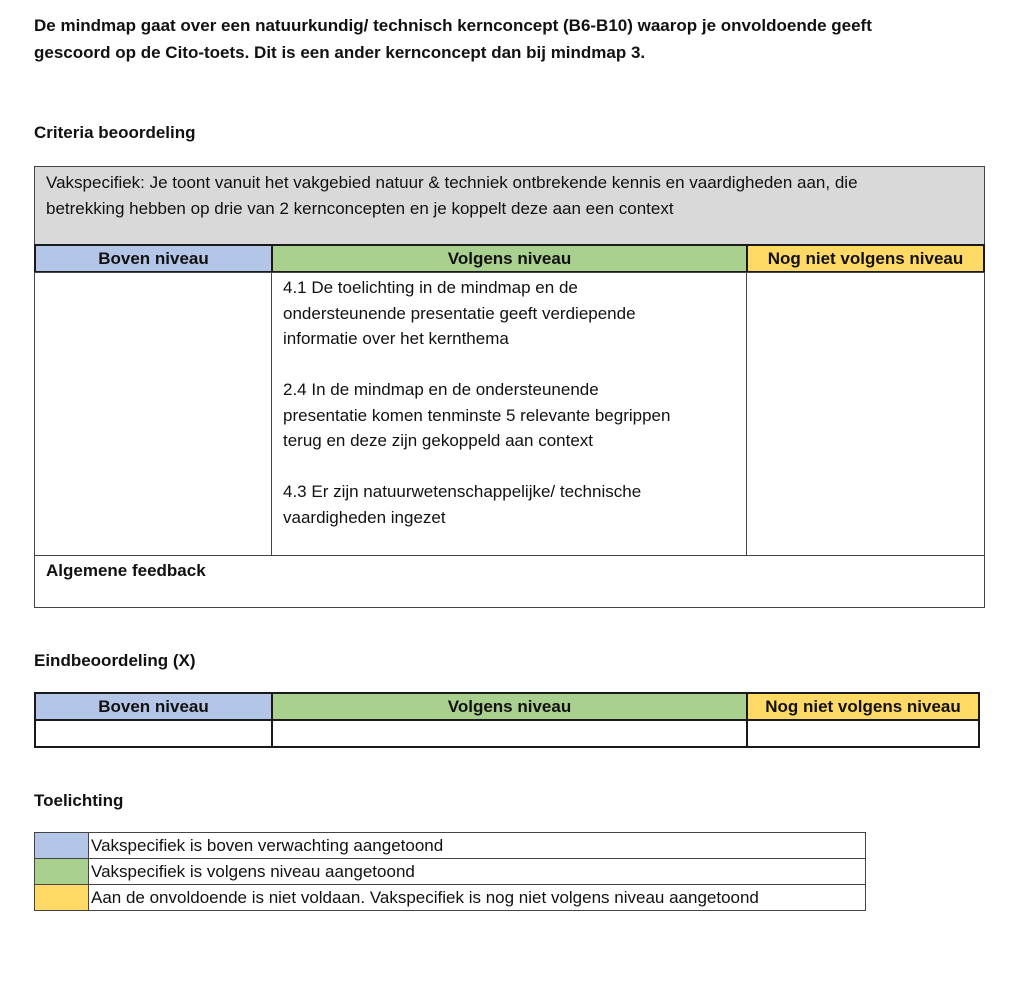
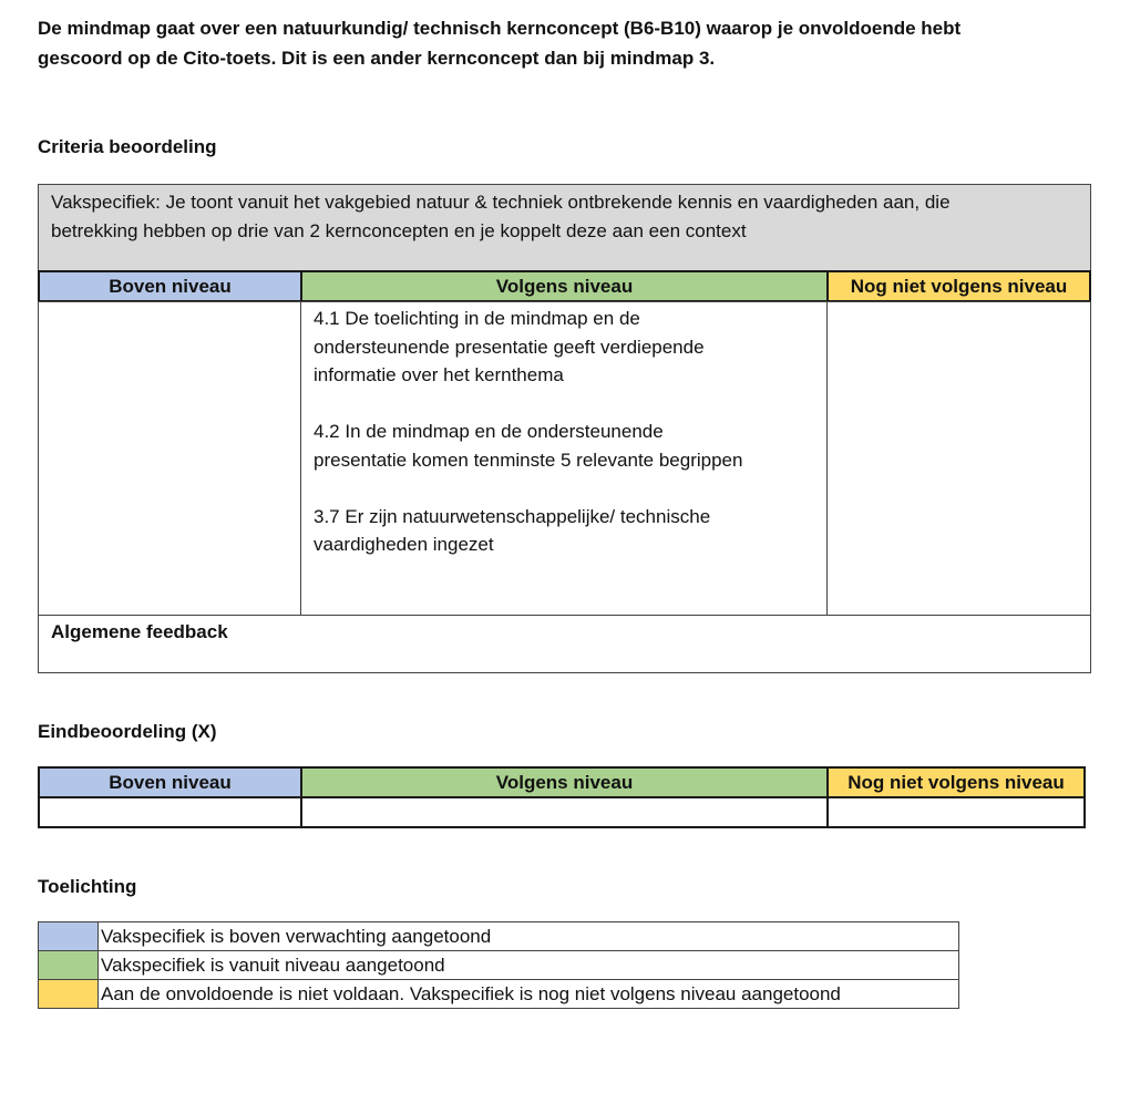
- De mindmap gaat over een natuurkundig/ technisch kernconcept (B6-B10) waarop je onvoldoende geeft
+ De mindmap gaat over een natuurkundig/ technisch kernconcept (B6-B10) waarop je onvoldoende hebt
  gescoord op de Cito-toets. Dit is een ander kernconcept dan bij mindmap 3.
  Criteria beoordeling
  Vakspecifiek: Je toont vanuit het vakgebied natuur & techniek ontbrekende kennis en vaardigheden aan, die
  betrekking hebben op drie van 2 kernconcepten en je koppelt deze aan een context
  Boven niveau
  Volgens niveau
  Nog niet volgens niveau
  4.1 De toelichting in de mindmap en de
  ondersteunende presentatie geeft verdiepende
  informatie over het kernthema
- 2.4 In de mindmap en de ondersteunende
+ 4.2 In de mindmap en de ondersteunende
  presentatie komen tenminste 5 relevante begrippen
- terug en deze zijn gekoppeld aan context
- 4.3 Er zijn natuurwetenschappelijke/ technische
+ 3.7 Er zijn natuurwetenschappelijke/ technische
  vaardigheden ingezet
  Algemene feedback
  Eindbeoordeling (X)
  Boven niveau
  Volgens niveau
  Nog niet volgens niveau
  Toelichting
  Vakspecifiek is boven verwachting aangetoond
- Vakspecifiek is volgens niveau aangetoond
+ Vakspecifiek is vanuit niveau aangetoond
  Aan de onvoldoende is niet voldaan. Vakspecifiek is nog niet volgens niveau aangetoond
